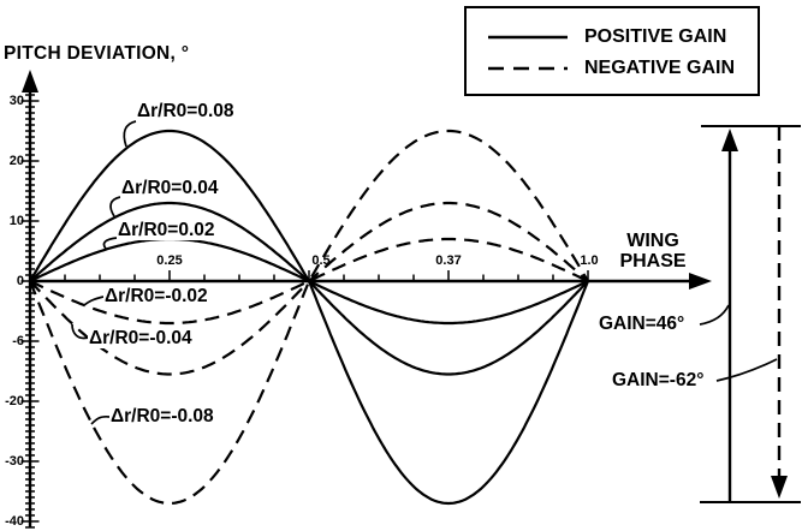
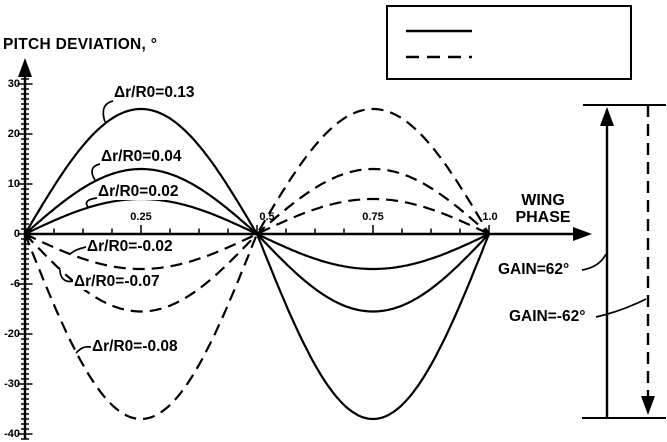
  PITCH DEVIATION, °
- POSITIVE GAIN
- NEGATIVE GAIN
- Δr/R0=0.08
+ Δr/R0=0.13
  Δr/R0=0.04
  Δr/R0=0.02
  Δr/R0=-0.02
- Δr/R0=-0.04
+ Δr/R0=-0.07
  Δr/R0=-0.08
  WING
  PHASE
- GAIN=46°
+ GAIN=62°
  GAIN=-62°
  30
  20
  10
  0
  -6
  -20
  -30
  -40
  0.25
  0.5
- 0.37
+ 0.75
  1.0
